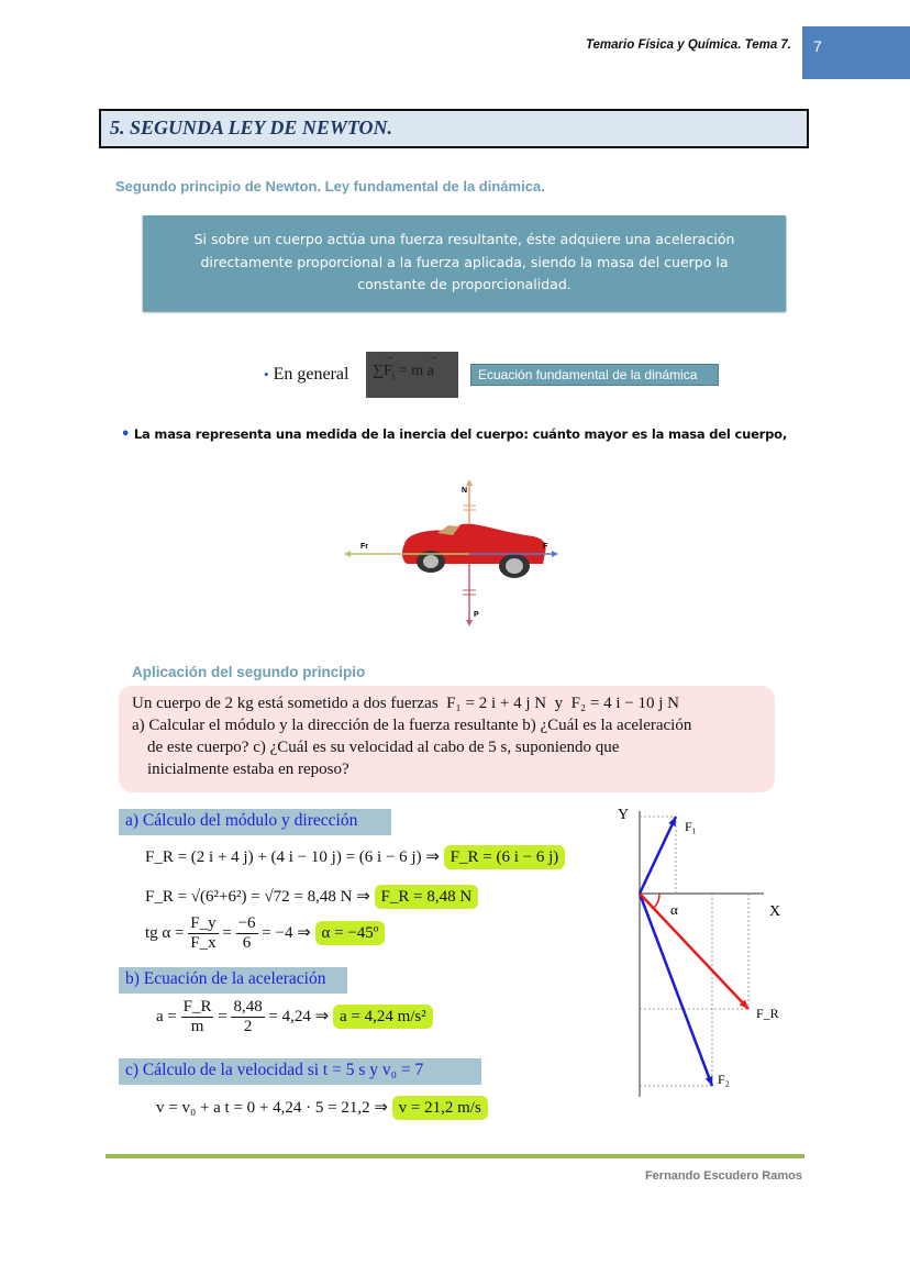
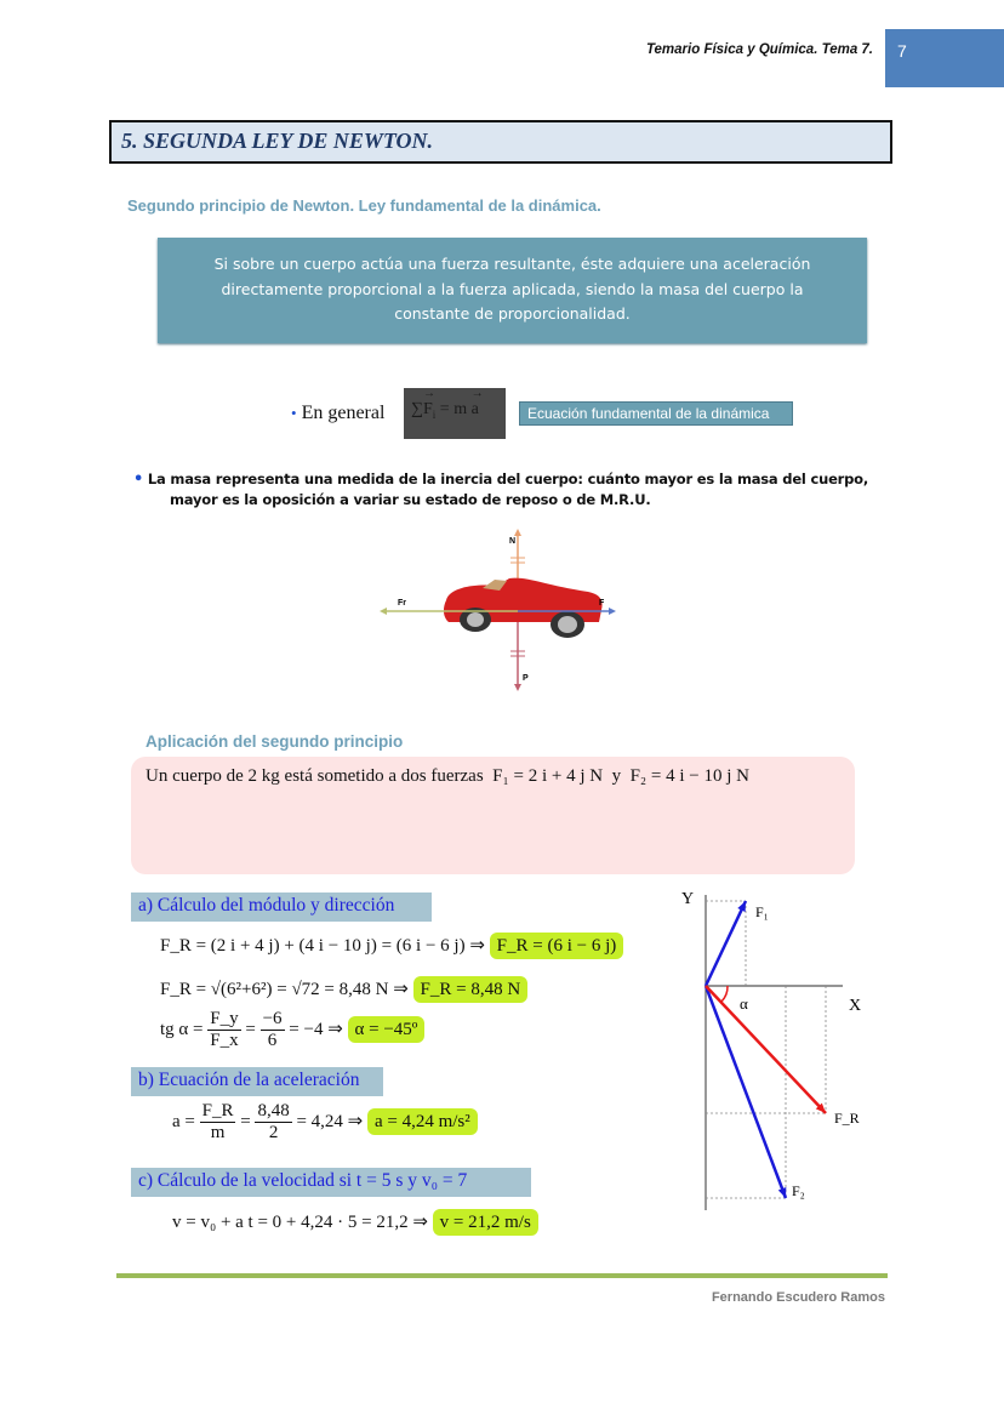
  Temario Física y Química. Tema 7.
  7
  5. SEGUNDA LEY DE NEWTON.
  Segundo principio de Newton. Ley fundamental de la dinámica.
  Si sobre un cuerpo actúa una fuerza resultante, éste adquiere una aceleración directamente proporcional a la fuerza aplicada, siendo la masa del cuerpo la constante de proporcionalidad.
  • En general
  ∑Fi = m a
  Ecuación fundamental de la dinámica
  • La masa representa una medida de la inercia del cuerpo: cuánto mayor es la masa del cuerpo,
+ mayor es la oposición a variar su estado de reposo o de M.R.U.
  Aplicación del segundo principio
  Un cuerpo de 2 kg está sometido a dos fuerzas F₁ = 2 i + 4 j N y F₂ = 4 i − 10 j N
- a) Calcular el módulo y la dirección de la fuerza resultante b) ¿Cuál es la aceleración
- de este cuerpo? c) ¿Cuál es su velocidad al cabo de 5 s, suponiendo que
- inicialmente estaba en reposo?
  a) Cálculo del módulo y dirección
  F_R = (2 i + 4 j) + (4 i − 10 j) = (6 i − 6 j) ⇒ F_R = (6 i − 6 j)
  F_R = √(6²+6²) = √72 = 8,48 N ⇒ F_R = 8,48 N
  tg α =
  F_y
  F_x
  =
  −6
  6
  = −4 ⇒ α = −45º
  b) Ecuación de la aceleración
  a =
  F_R
  m
  =
  8,48
  2
  = 4,24 ⇒ a = 4,24 m/s²
  c) Cálculo de la velocidad si t = 5 s y v₀ = 7
  v = v₀ + a t = 0 + 4,24 · 5 = 21,2 ⇒ v = 21,2 m/s
  Y
  X
  α
  F₁
  F_R
  F₂
  Fernando Escudero Ramos
